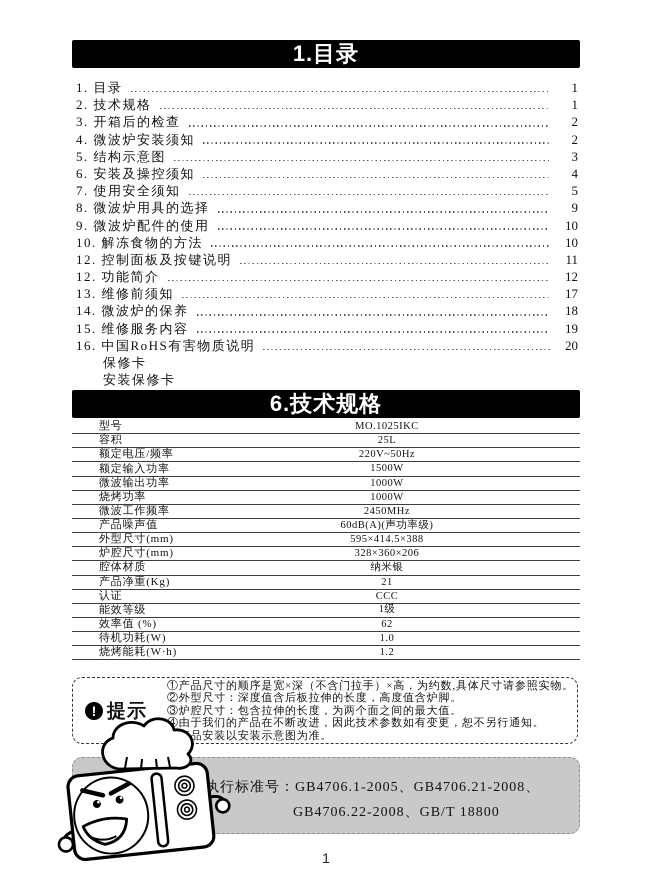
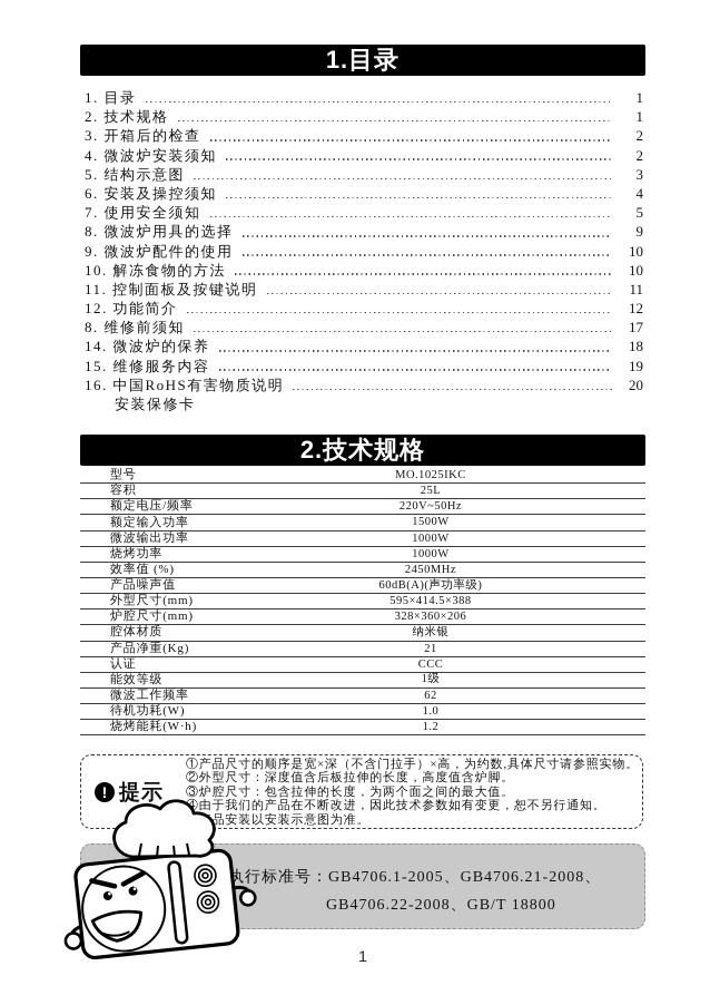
  1.目录
  1. 目录
  1
  2. 技术规格
  1
  3. 开箱后的检查
  2
  4. 微波炉安装须知
  2
  5. 结构示意图
  3
  6. 安装及操控须知
  4
  7. 使用安全须知
  5
  8. 微波炉用具的选择
  9
  9. 微波炉配件的使用
  10
  10. 解冻食物的方法
  10
- 12. 控制面板及按键说明
+ 11. 控制面板及按键说明
  11
  12. 功能简介
  12
- 13. 维修前须知
+ 8. 维修前须知
  17
  14. 微波炉的保养
  18
  15. 维修服务内容
  19
  16. 中国RoHS有害物质说明
  20
- 保修卡
  安装保修卡
- 6.技术规格
+ 2.技术规格
  型号
  MO.1025IKC
  容积
  25L
  额定电压/频率
  220V~50Hz
  额定输入功率
  1500W
  微波输出功率
  1000W
  烧烤功率
  1000W
- 微波工作频率
+ 效率值 (%)
  2450MHz
  产品噪声值
  60dB(A)(声功率级)
  外型尺寸(mm)
  595×414.5×388
  炉腔尺寸(mm)
  328×360×206
  腔体材质
  纳米银
  产品净重(Kg)
  21
  认证
  CCC
  能效等级
  1级
- 效率值 (%)
+ 微波工作频率
  62
  待机功耗(W)
  1.0
  烧烤能耗(W·h)
  1.2
  !
  提示
  ①产品尺寸的顺序是宽×深（不含门拉手）×高，为约数,具体尺寸请参照实物。
  ②外型尺寸：深度值含后板拉伸的长度，高度值含炉脚。
  ③炉腔尺寸：包含拉伸的长度，为两个面之间的最大值。
  ④由于我们的产品在不断改进，因此技术参数如有变更，恕不另行通知。
  品安装以安装示意图为准。
  执行标准号：GB4706.1-2005、GB4706.21-2008、
  GB4706.22-2008、GB/T 18800
  1
